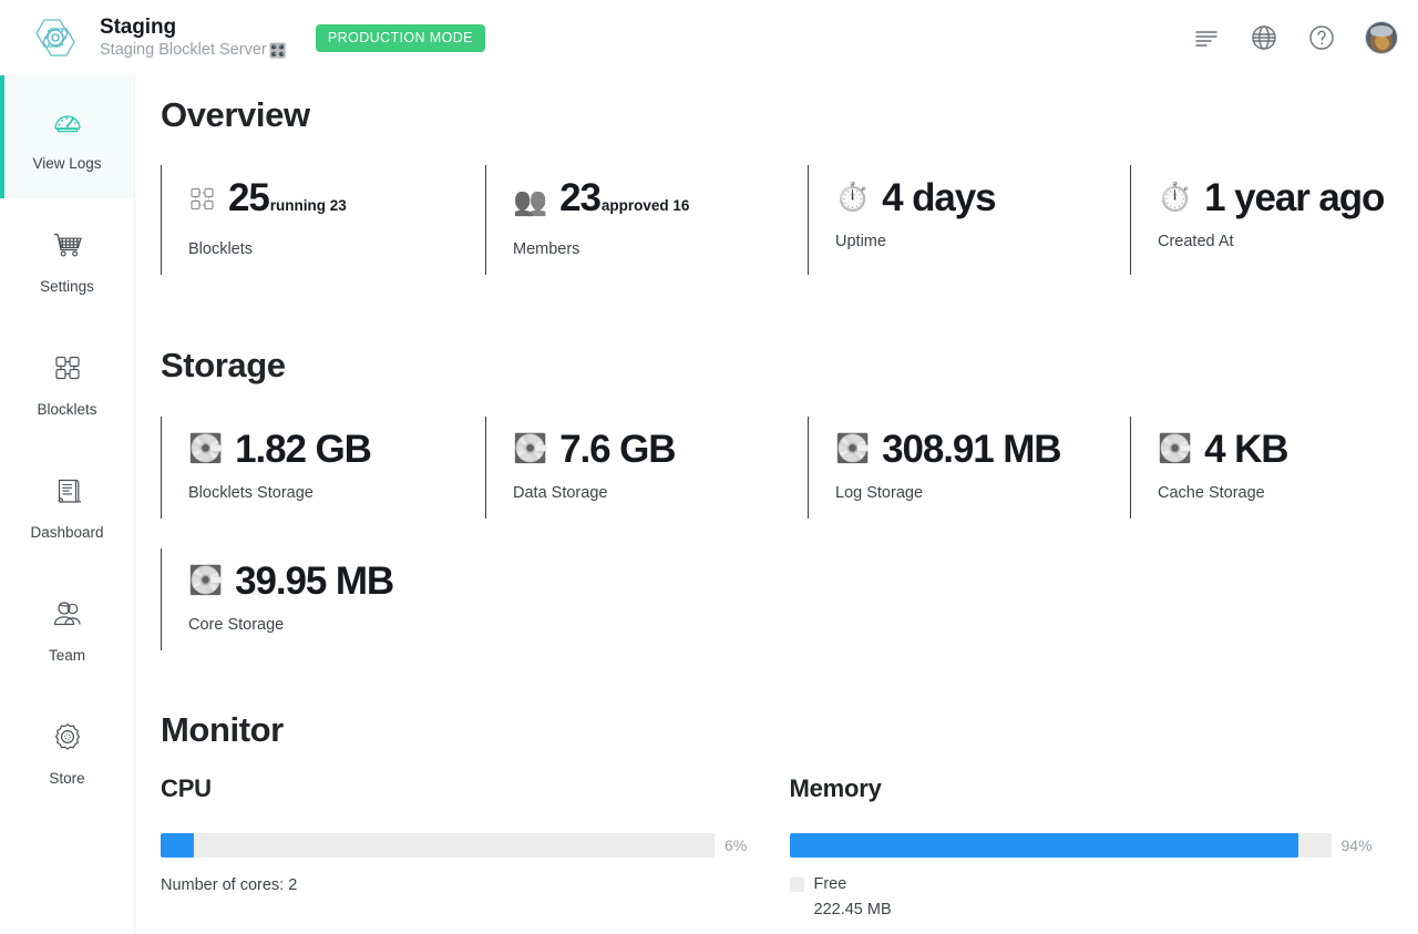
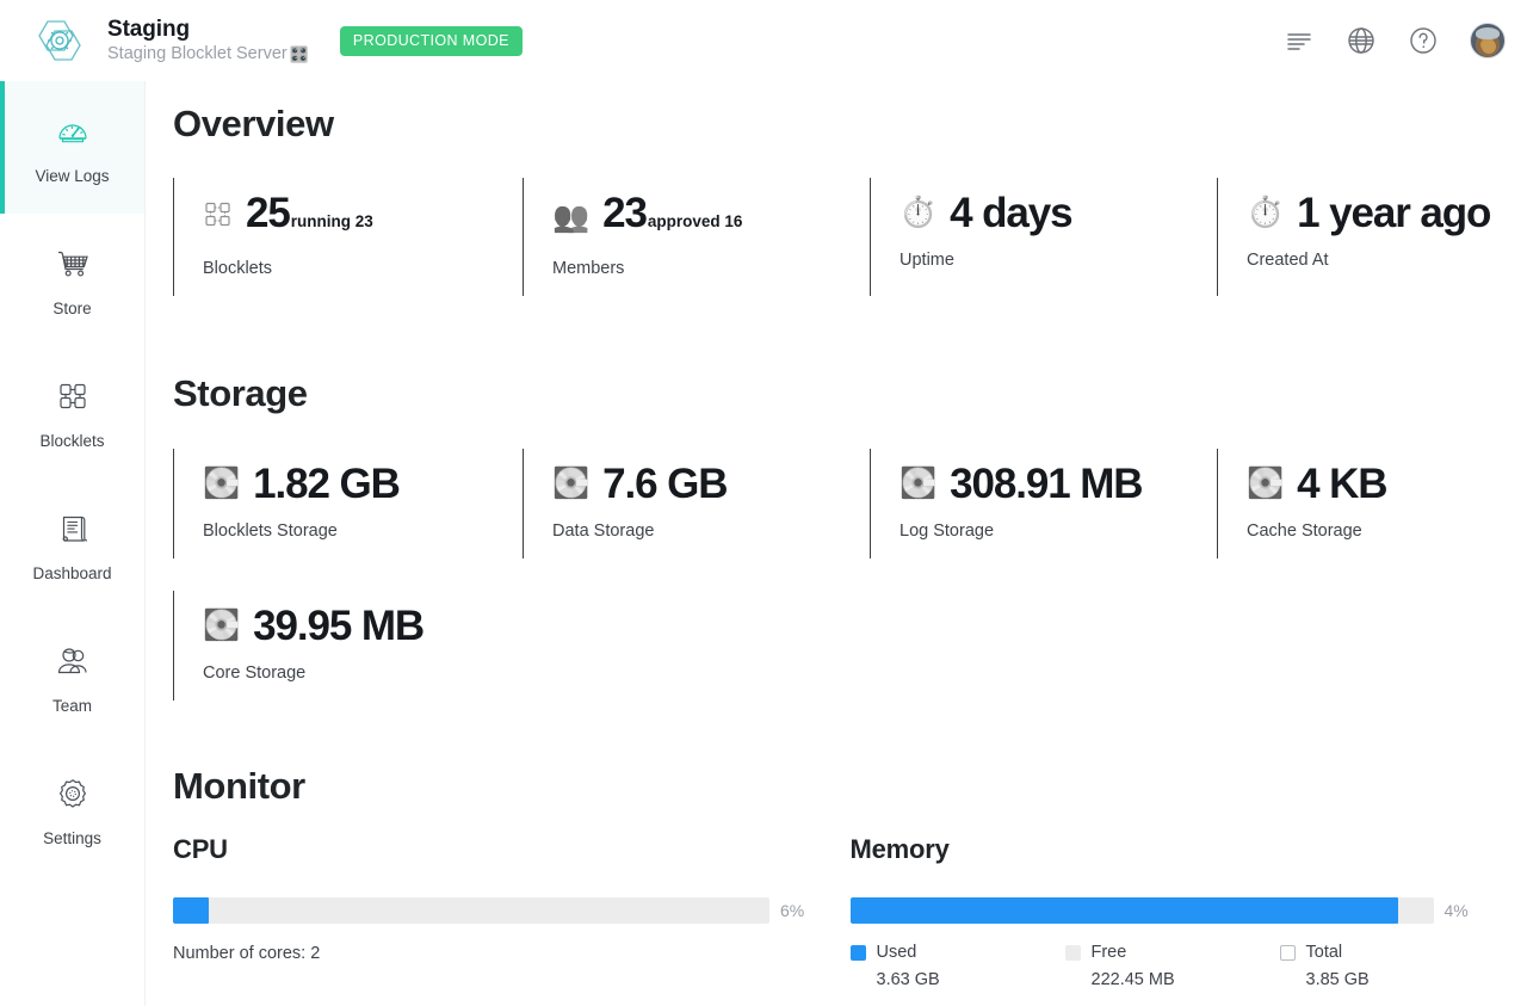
  Staging
  Staging Blocklet Server
  🎛️
  PRODUCTION MODE
  View Logs
- Settings
+ Store
  Blocklets
  Dashboard
  Team
- Store
+ Settings
  Overview
  25
  running 23
  Blocklets
  👥
  23
  approved 16
  Members
  ⏱️
  4 days
  Uptime
  ⏱️
  1 year ago
  Created At
  Storage
  💽
  1.82 GB
  Blocklets Storage
  💽
  7.6 GB
  Data Storage
  💽
  308.91 MB
  Log Storage
  💽
  4 KB
  Cache Storage
  💽
  39.95 MB
  Core Storage
  Monitor
  CPU
  6%
  Number of cores: 2
  Memory
- 94%
+ 4%
+ Used
+ 3.63 GB
  Free
  222.45 MB
+ Total
+ 3.85 GB
